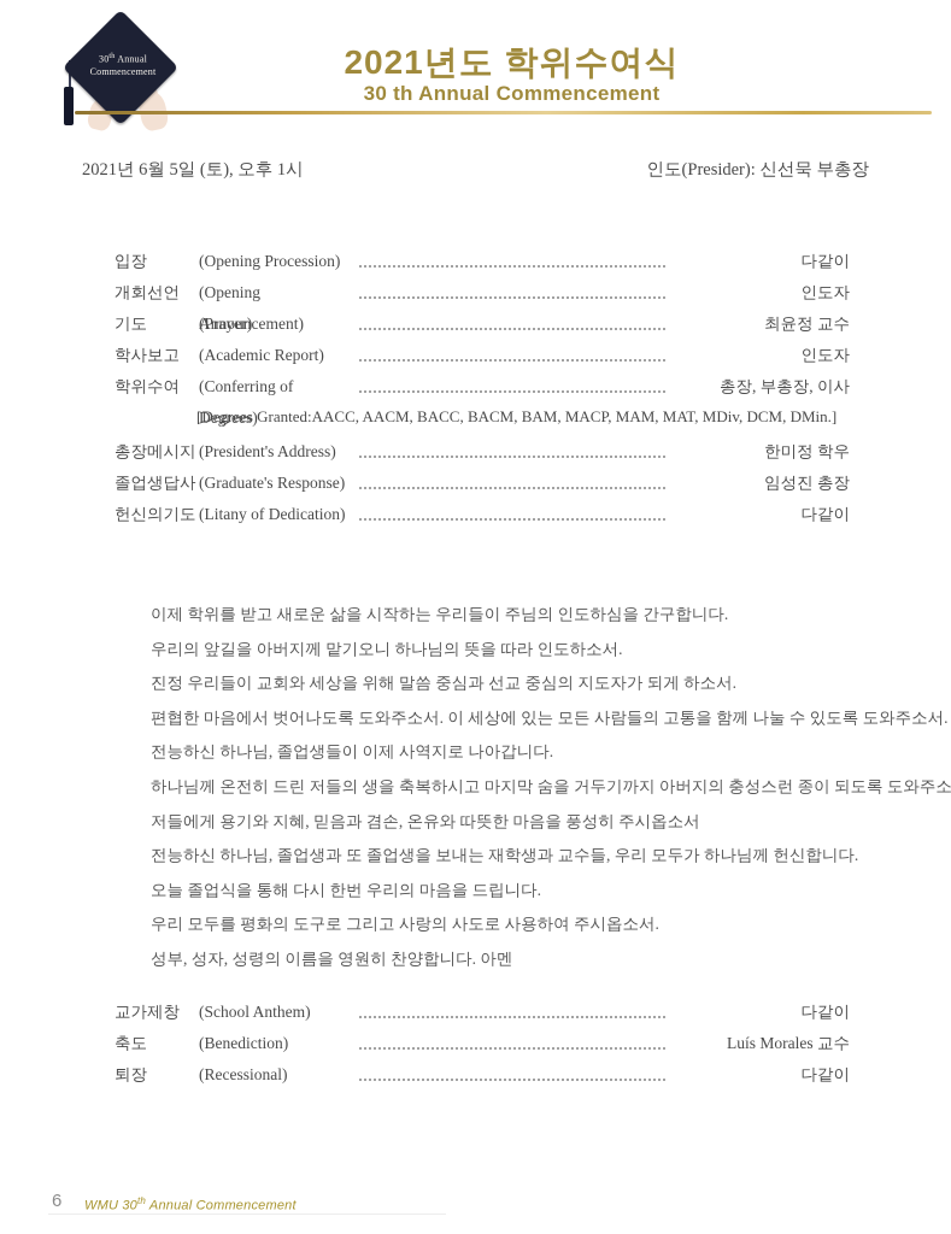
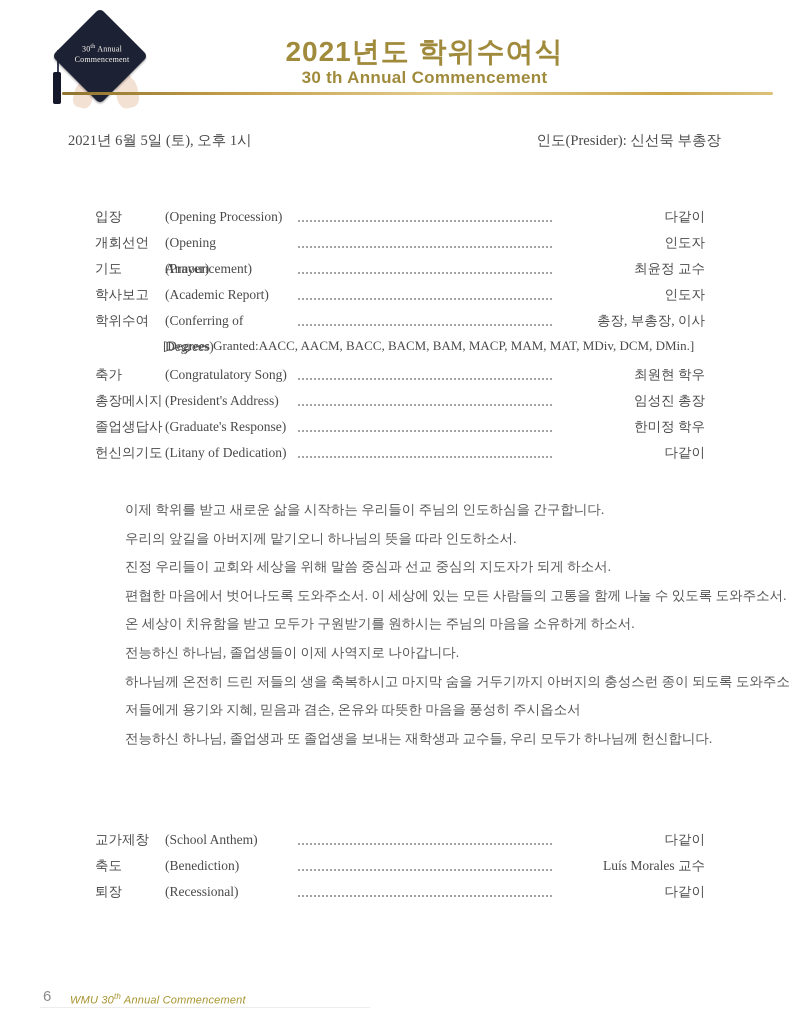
  30 Annual
  Commencement
  2021년도 학위수여식
  30 th Annual Commencement
  2021년 6월 5일 (토), 오후 1시
  인도(Presider): 신선묵 부총장
  입장
  (Opening Procession)
  다같이
  개회선언
  (Opening Announcement)
  인도자
  기도
  (Prayer)
  최윤정 교수
  학사보고
  (Academic Report)
  인도자
  학위수여
  (Conferring of Degrees)
  총장, 부총장, 이사
  [Degrees Granted:AACC, AACM, BACC, BACM, BAM, MACP, MAM, MAT, MDiv, DCM, DMin.]
+ 축가
+ (Congratulatory Song)
+ 최원현 학우
  총장메시지
  (President's Address)
- 한미정 학우
+ 임성진 총장
  졸업생답사
  (Graduate's Response)
- 임성진 총장
+ 한미정 학우
  헌신의기도
  (Litany of Dedication)
  다같이
  이제 학위를 받고 새로운 삶을 시작하는 우리들이 주님의 인도하심을 간구합니다.
  우리의 앞길을 아버지께 맡기오니 하나님의 뜻을 따라 인도하소서.
  진정 우리들이 교회와 세상을 위해 말씀 중심과 선교 중심의 지도자가 되게 하소서.
  편협한 마음에서 벗어나도록 도와주소서. 이 세상에 있는 모든 사람들의 고통을 함께 나눌 수 있도록 도와주소서.
+ 온 세상이 치유함을 받고 모두가 구원받기를 원하시는 주님의 마음을 소유하게 하소서.
  전능하신 하나님, 졸업생들이 이제 사역지로 나아갑니다.
  하나님께 온전히 드린 저들의 생을 축복하시고 마지막 숨을 거두기까지 아버지의 충성스런 종이 되도록 도와주소
  저들에게 용기와 지혜, 믿음과 겸손, 온유와 따뜻한 마음을 풍성히 주시옵소서
  전능하신 하나님, 졸업생과 또 졸업생을 보내는 재학생과 교수들, 우리 모두가 하나님께 헌신합니다.
- 오늘 졸업식을 통해 다시 한번 우리의 마음을 드립니다.
- 우리 모두를 평화의 도구로 그리고 사랑의 사도로 사용하여 주시옵소서.
- 성부, 성자, 성령의 이름을 영원히 찬양합니다. 아멘
  교가제창
  (School Anthem)
  다같이
  축도
  (Benediction)
  Luís Morales 교수
  퇴장
  (Recessional)
  다같이
  6
  WMU 30th Annual Commencement
